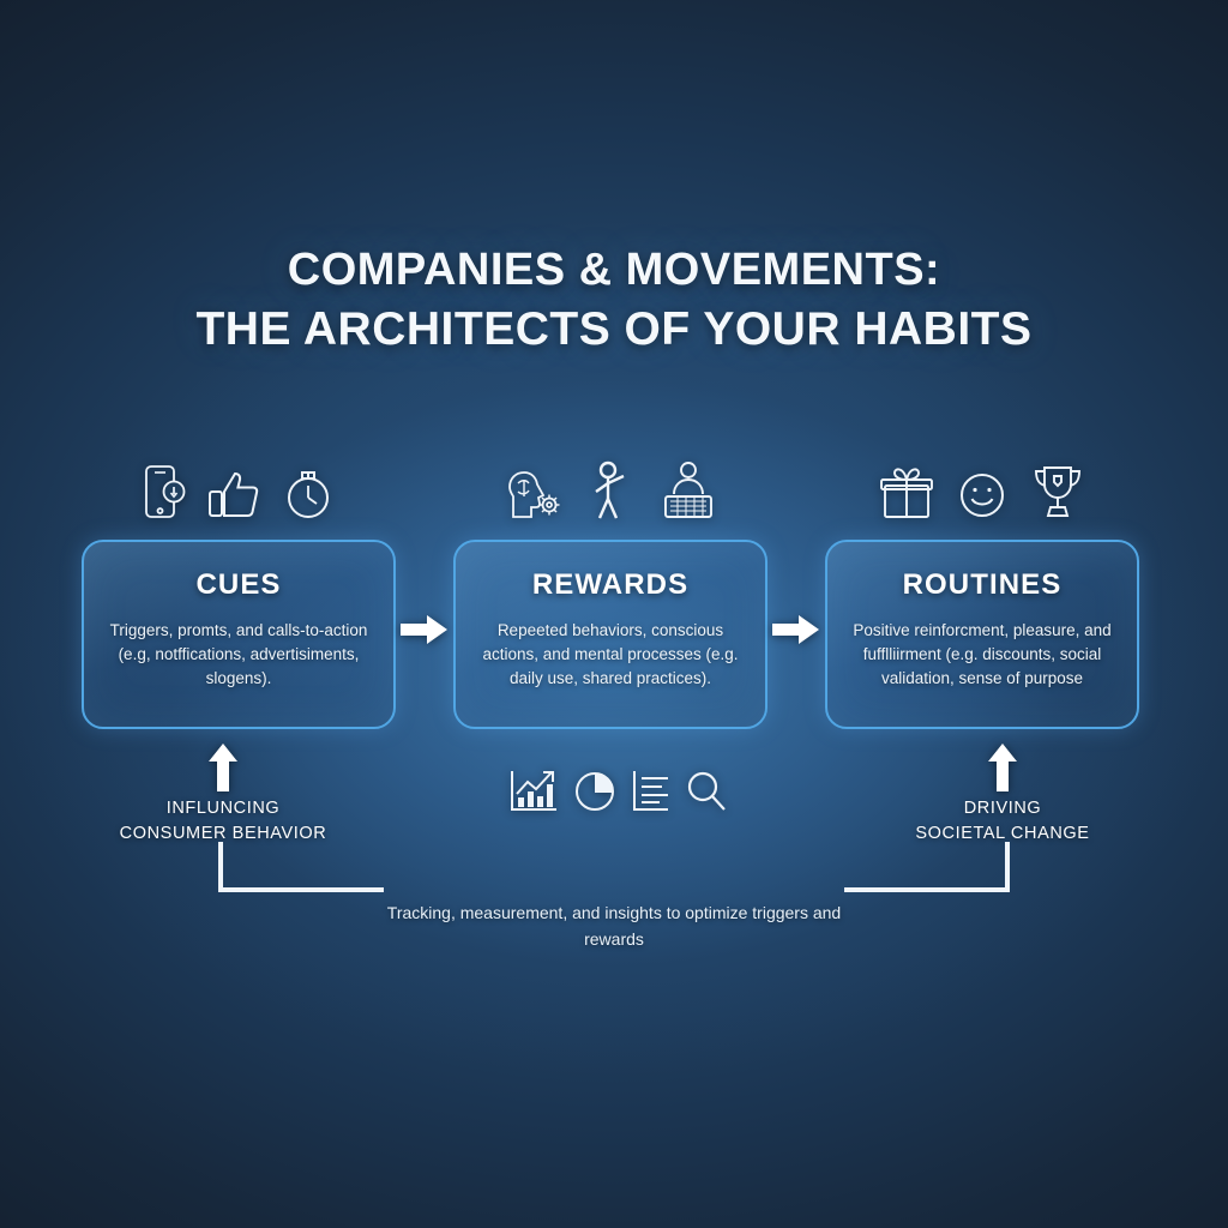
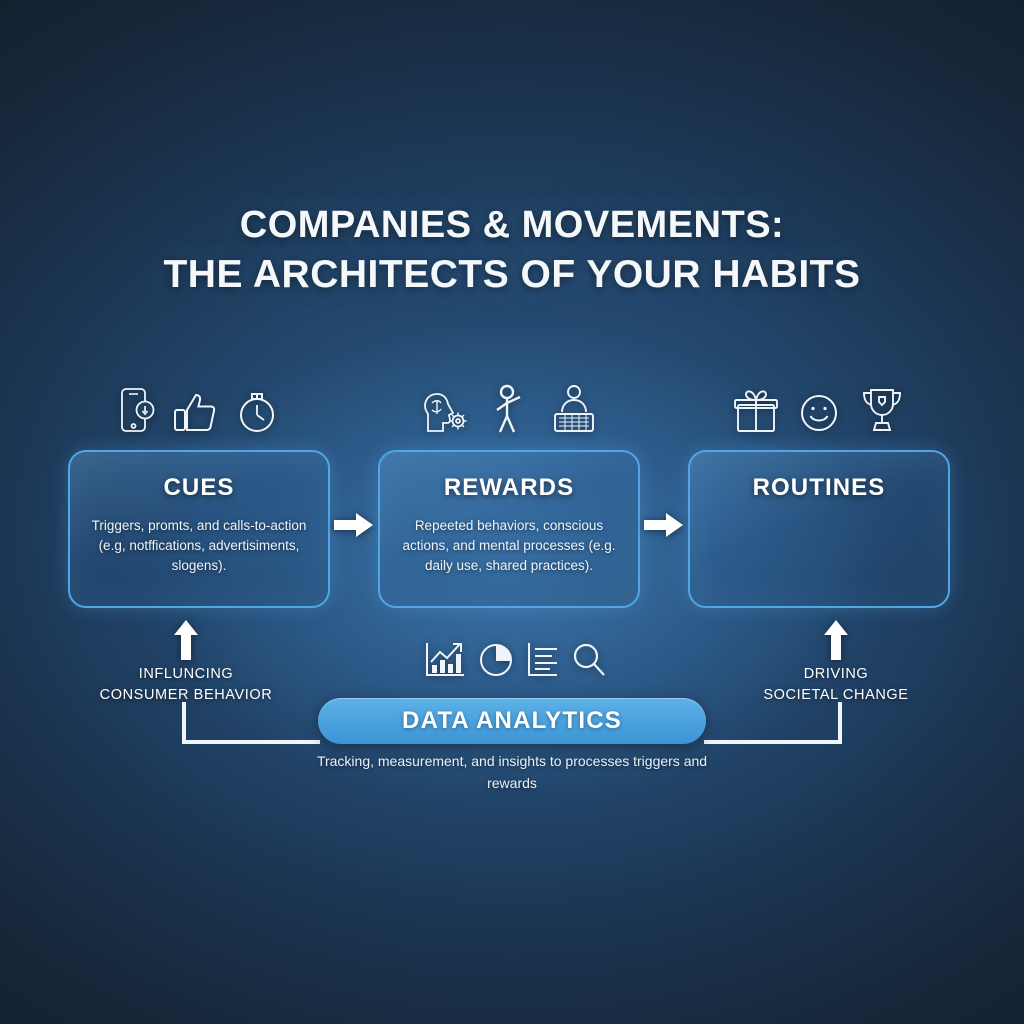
  COMPANIES & MOVEMENTS:
  THE ARCHITECTS OF YOUR HABITS
  CUES
  Triggers, promts, and calls-to-action (e.g, notffications, advertisiments, slogens).
  REWARDS
  Repeeted behaviors, conscious actions, and mental processes (e.g. daily use, shared practices).
  ROUTINES
- Positive reinforcment, pleasure, and fufflliirment (e.g. discounts, social validation, sense of purpose
  INFLUNCING
  CONSUMER BEHAVIOR
  DRIVING
  SOCIETAL CHANGE
+ DATA ANALYTICS
- Tracking, measurement, and insights to optimize triggers and rewards
+ Tracking, measurement, and insights to processes triggers and rewards
